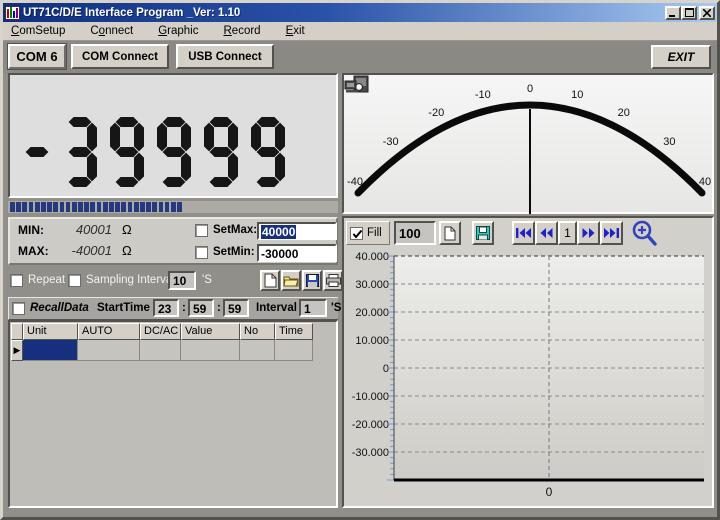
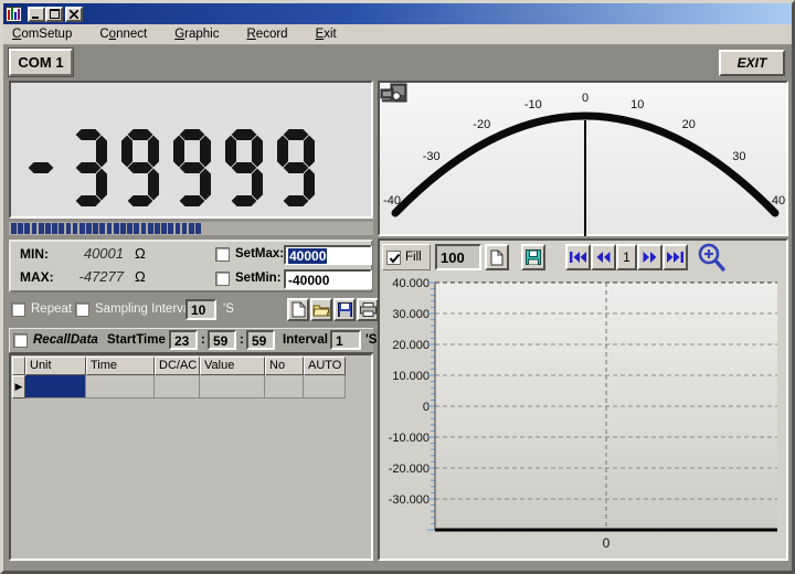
- UT71C/D/E Interface Program _Ver: 1.10
  ComSetup
  Connect
  Graphic
  Record
  Exit
- COM 6
+ COM 1
- COM Connect
- USB Connect
  EXIT
  MIN:
  40001
  Ω
  MAX:
- -40001
+ -47277
  Ω
  SetMax:
  40000
  SetMin:
- -30000
+ -40000
  Repeat
  Sampling Interv
  10
  'S
  RecallData
  StartTime
  23
  :
  59
  :
  59
  Interval
  1
  'S
  Unit
- AUTO
+ Time
  DC/AC
  Value
  No
- Time
+ AUTO
  ▶
  -40
  -30
  -20
  -10
  0
  10
  20
  30
  40
  Fill
  100
  1
  40.000
  30.000
  20.000
  10.000
  0
  -10.000
  -20.000
  -30.000
  0
